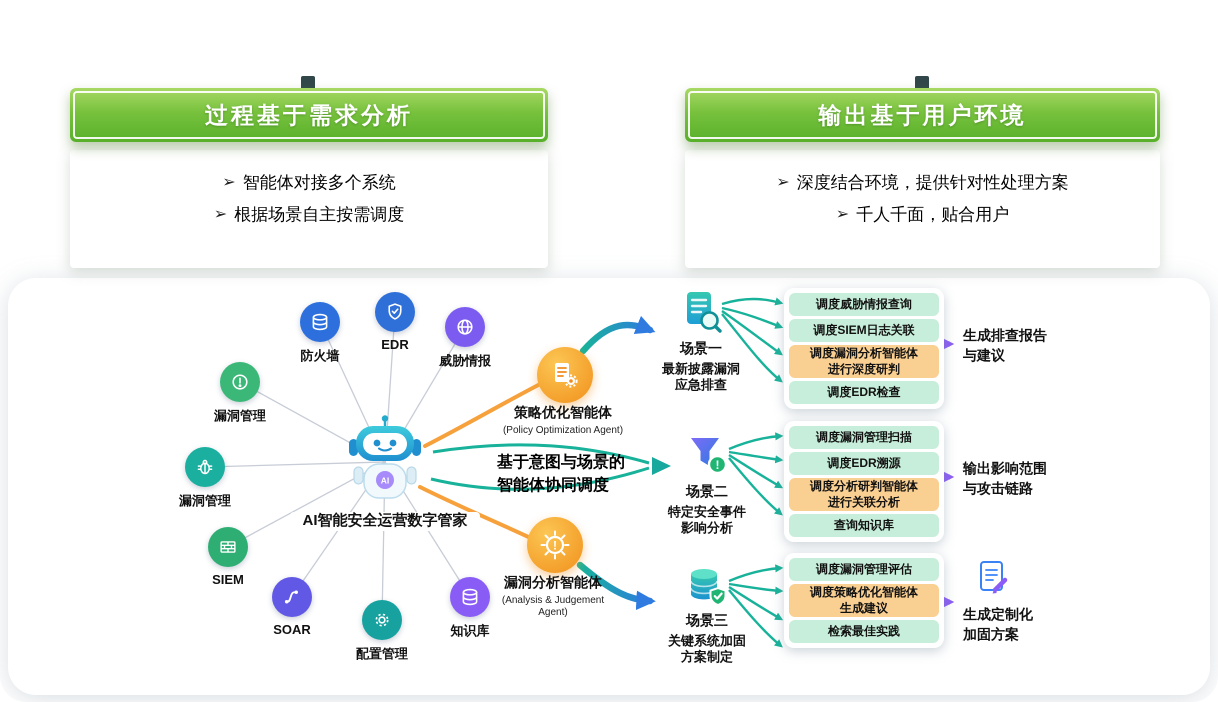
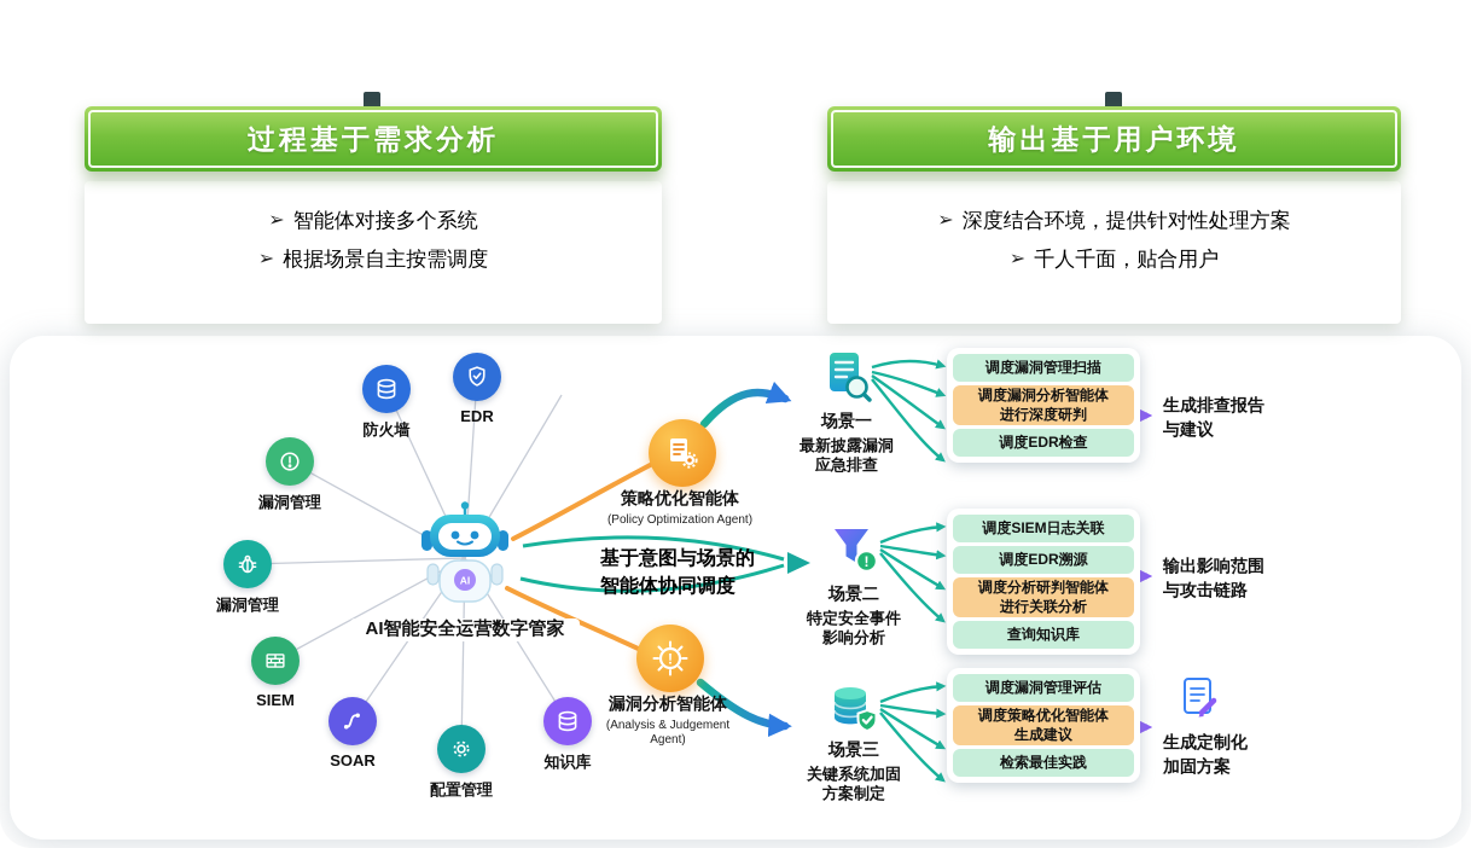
  过程基于需求分析
  输出基于用户环境
  ➢
  智能体对接多个系统
  ➢
  根据场景自主按需调度
  ➢
  深度结合环境，提供针对性处理方案
  ➢
  千人千面，贴合用户
  防火墙
  EDR
- 威胁情报
  漏洞管理
  漏洞管理
  SIEM
  SOAR
  配置管理
  知识库
  AI
  AI智能安全运营数字管家
  策略优化智能体
  (Policy Optimization Agent)
  !
  漏洞分析智能体
  (Analysis & Judgement Agent)
  基于意图与场景的
  智能体协同调度
  场景一
  最新披露漏洞
  应急排查
- 调度威胁情报查询
- 调度SIEM日志关联
+ 调度漏洞管理扫描
  调度漏洞分析智能体
  进行深度研判
  调度EDR检查
  生成排查报告
  与建议
  !
  场景二
  特定安全事件
  影响分析
- 调度漏洞管理扫描
+ 调度SIEM日志关联
  调度EDR溯源
  调度分析研判智能体
  进行关联分析
  查询知识库
  输出影响范围
  与攻击链路
  场景三
  关键系统加固
  方案制定
  调度漏洞管理评估
  调度策略优化智能体
  生成建议
  检索最佳实践
  生成定制化
  加固方案
